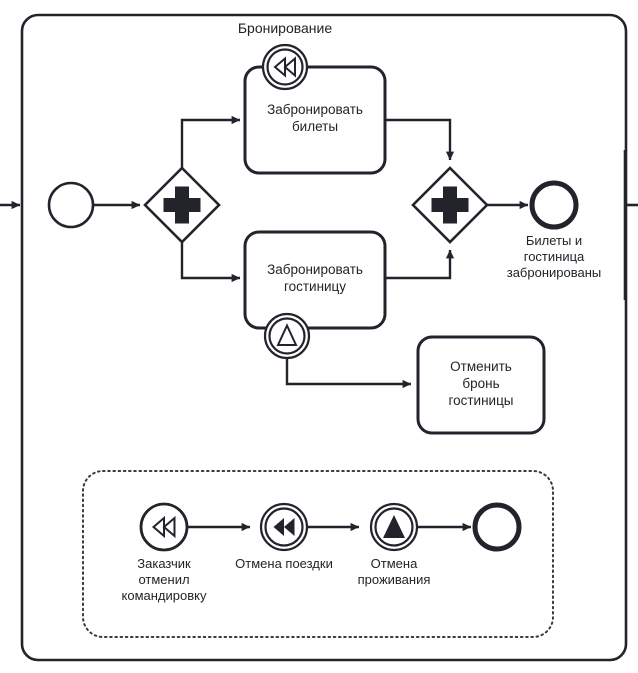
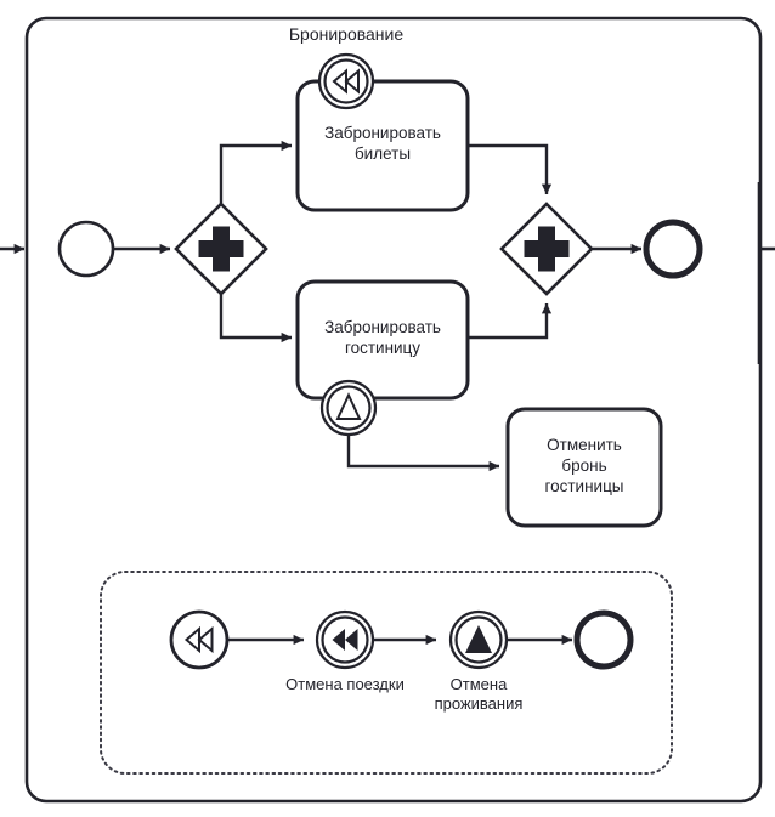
  Бронирование
  Забронировать
  билеты
  Забронировать
  гостиницу
  Отменить
  бронь
  гостиницы
- Билеты и
- гостиница
- забронированы
- Заказчик
- отменил
- командировку
  Отмена поездки
  Отмена
  проживания
